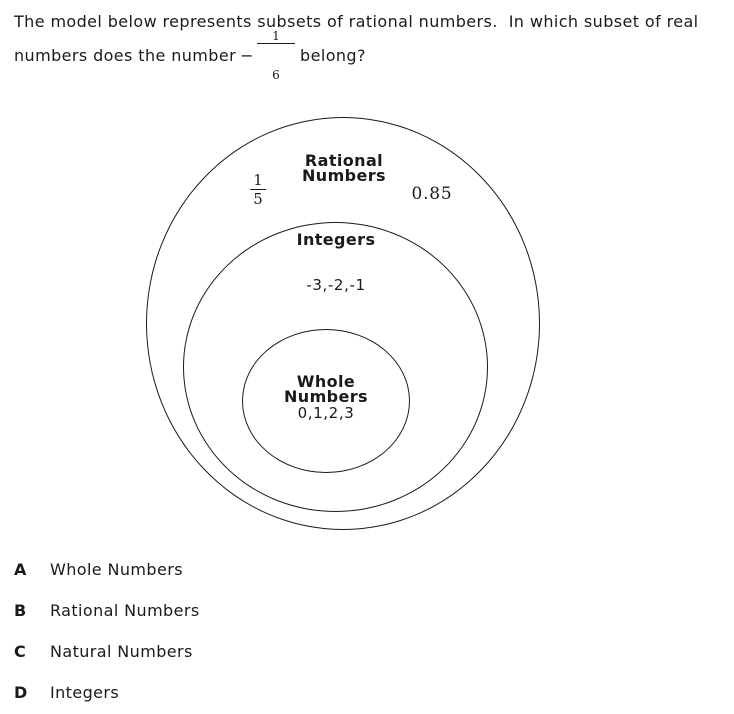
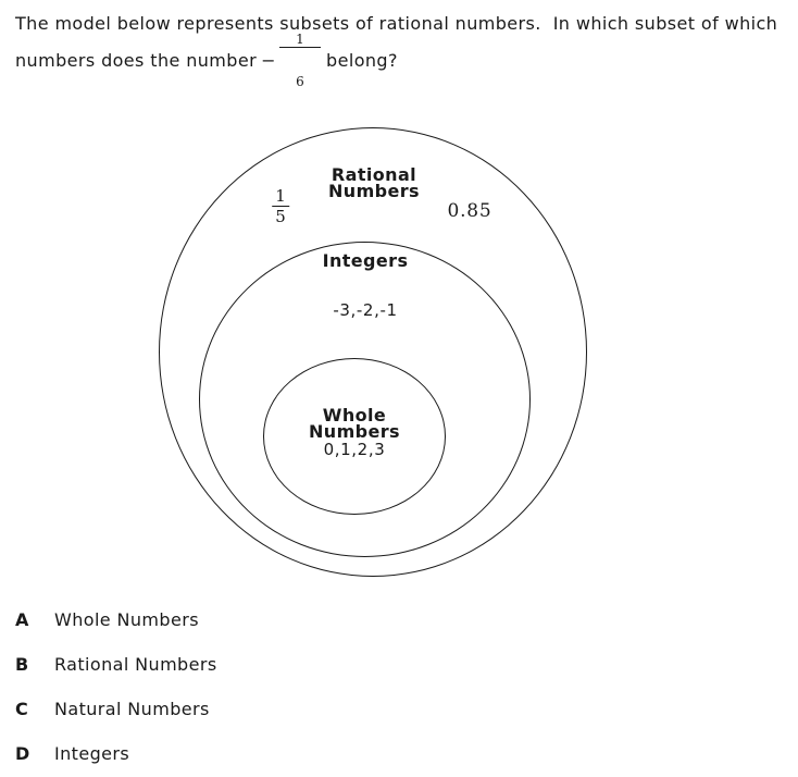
- The model below represents subsets of rational numbers. In which subset of real
+ The model below represents subsets of rational numbers. In which subset of which
  numbers does the number
  −
  1
  6
  belong?
  Rational
  Numbers
  1
  5
  0.85
  Integers
  -3,-2,-1
  Whole
  Numbers
  0,1,2,3
  A
  Whole Numbers
  B
  Rational Numbers
  C
  Natural Numbers
  D
  Integers
